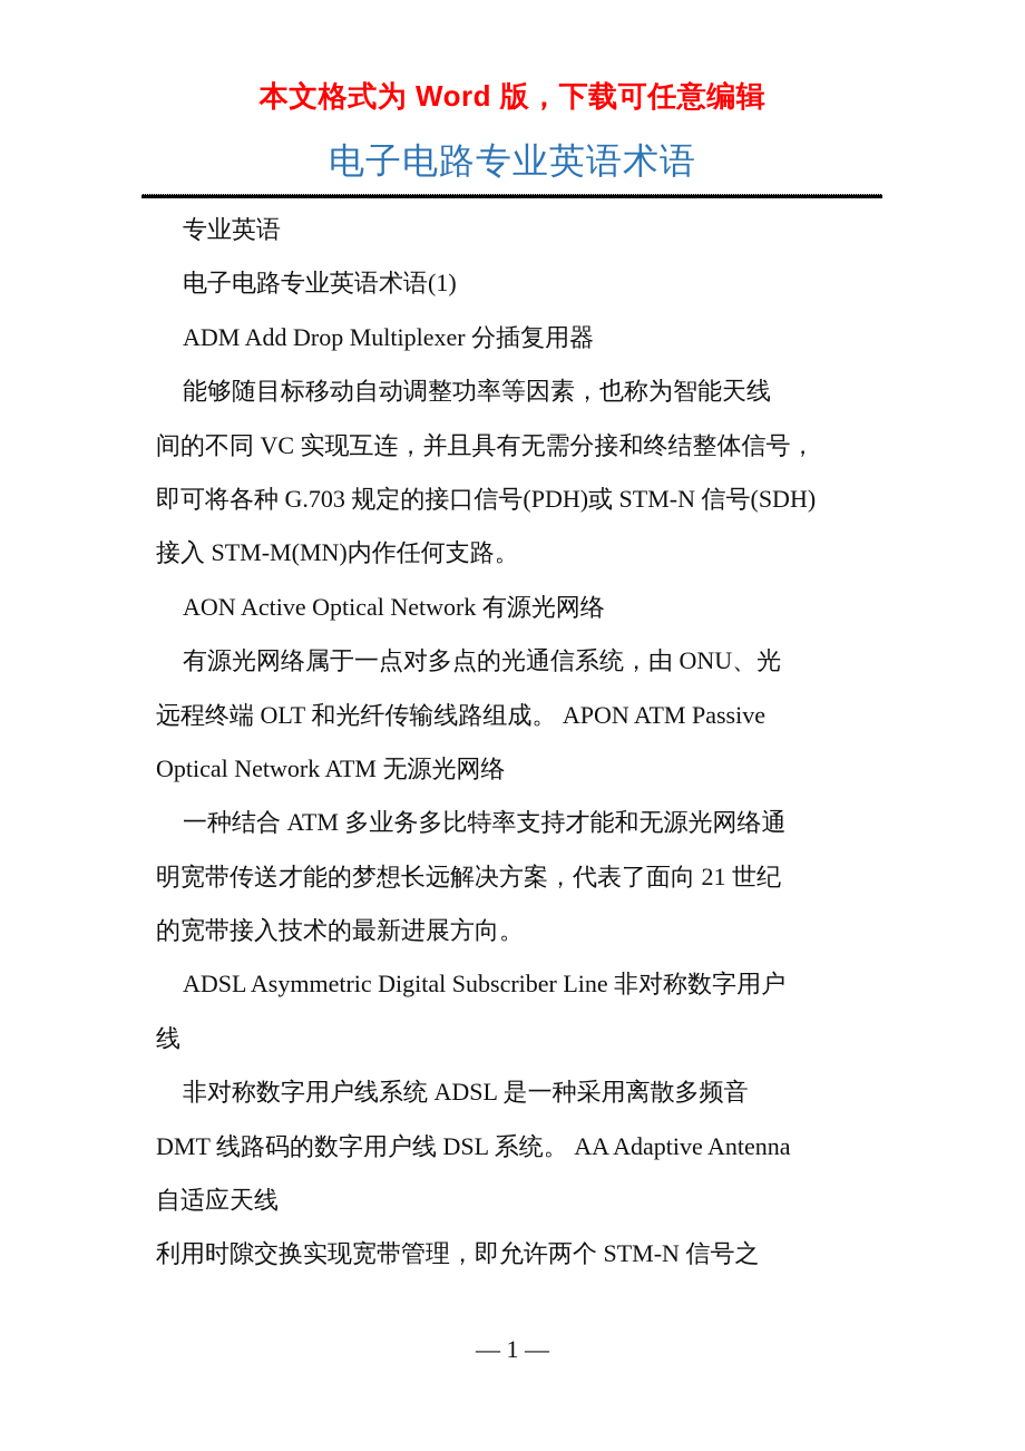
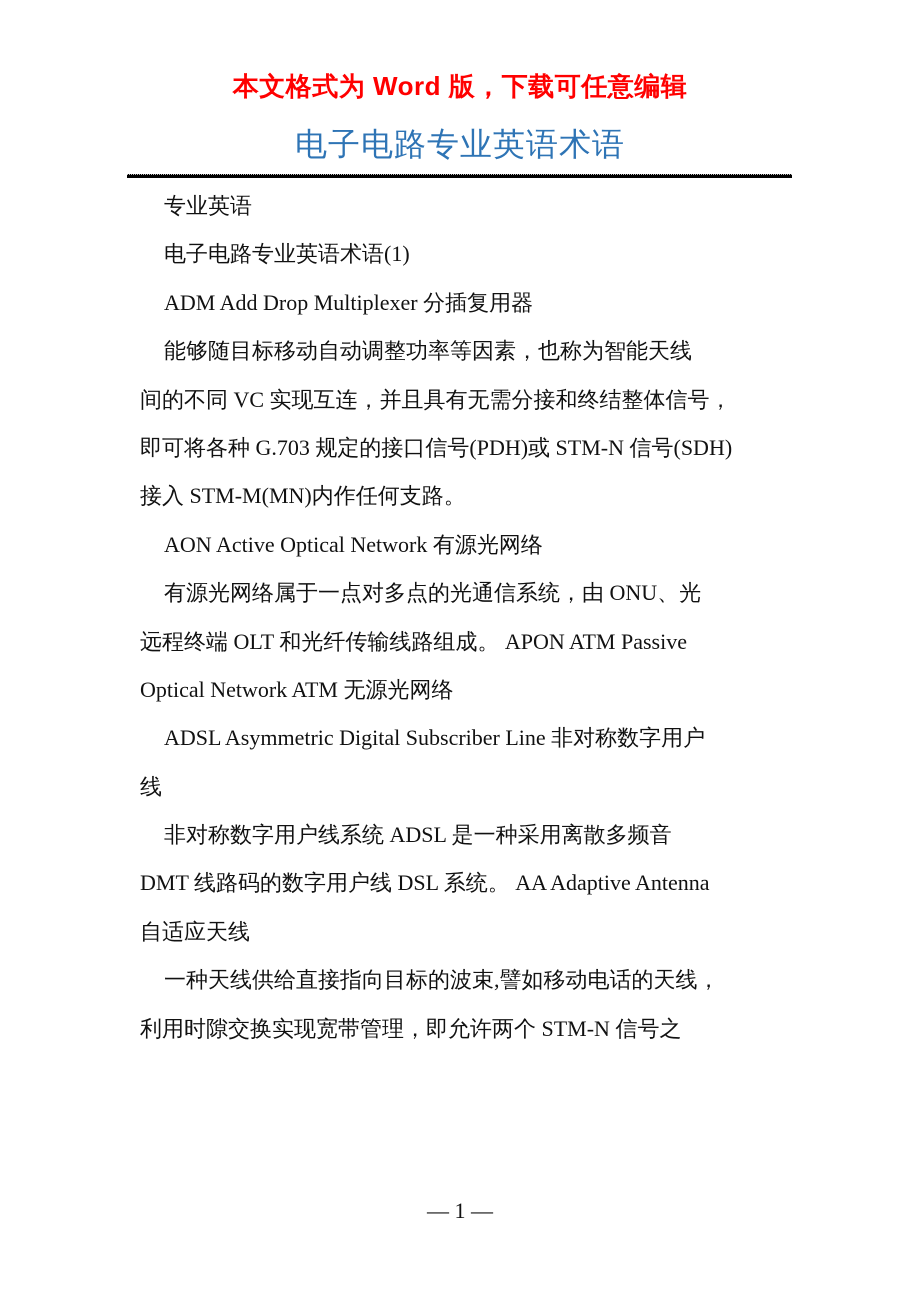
  本文格式为 Word 版，下载可任意编辑
  电子电路专业英语术语
  专业英语
  电子电路专业英语术语(1)
  ADM Add Drop Multiplexer 分插复用器
  能够随目标移动自动调整功率等因素，也称为智能天线
  间的不同 VC 实现互连，并且具有无需分接和终结整体信号，
  即可将各种 G.703 规定的接口信号(PDH)或 STM-N 信号(SDH)
  接入 STM-M(MN)内作任何支路。
  AON Active Optical Network 有源光网络
  有源光网络属于一点对多点的光通信系统，由 ONU、光
  远程终端 OLT 和光纤传输线路组成。 APON ATM Passive
  Optical Network ATM 无源光网络
- 一种结合 ATM 多业务多比特率支持才能和无源光网络通
- 明宽带传送才能的梦想长远解决方案，代表了面向 21 世纪
- 的宽带接入技术的最新进展方向。
  ADSL Asymmetric Digital Subscriber Line 非对称数字用户
  线
  非对称数字用户线系统 ADSL 是一种采用离散多频音
  DMT 线路码的数字用户线 DSL 系统。 AA Adaptive Antenna
  自适应天线
+ 一种天线供给直接指向目标的波束,譬如移动电话的天线，
  利用时隙交换实现宽带管理，即允许两个 STM-N 信号之
  — 1 —
